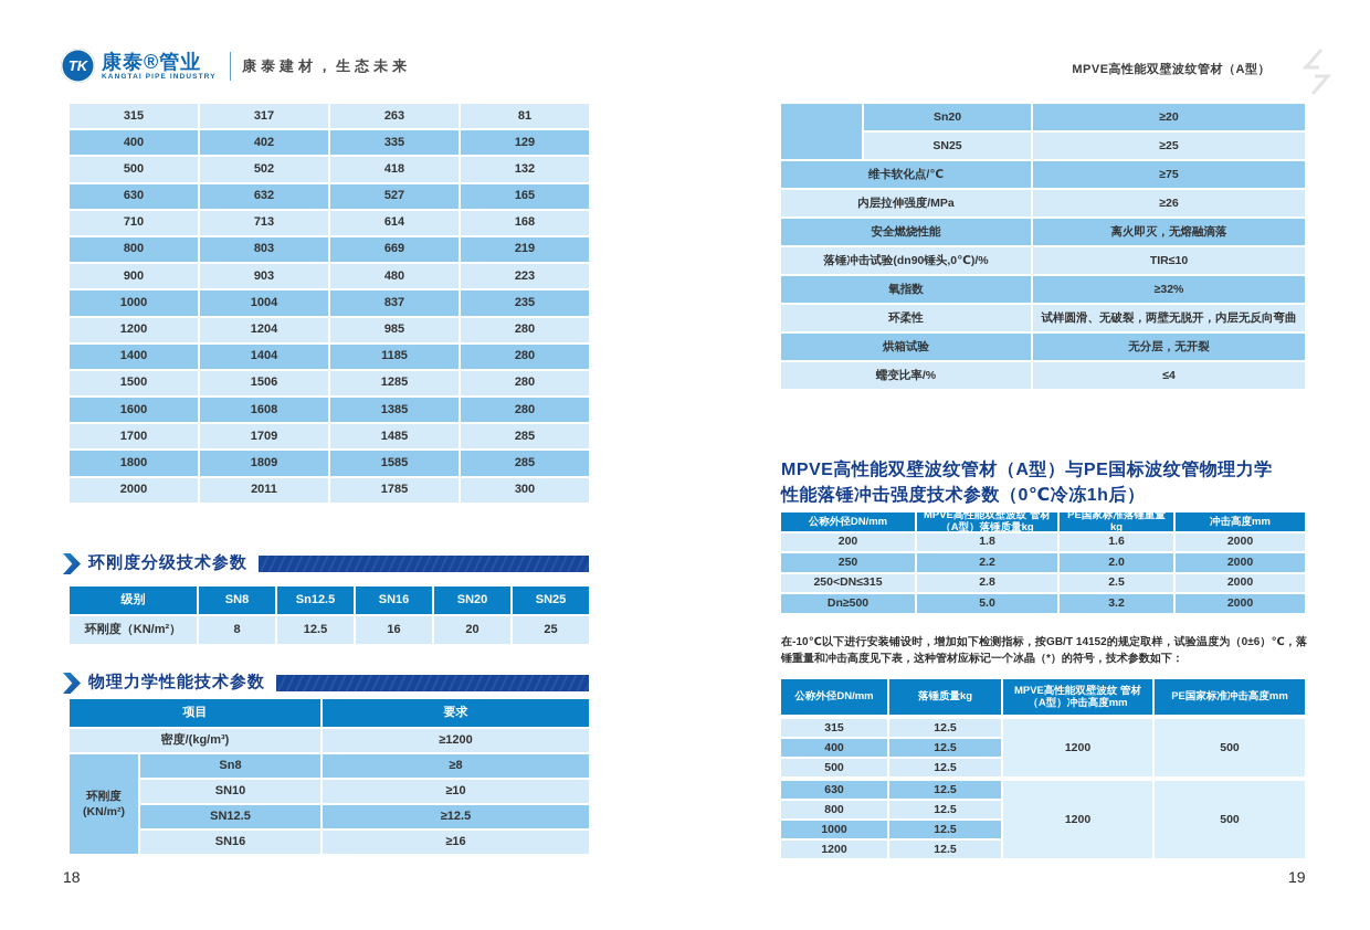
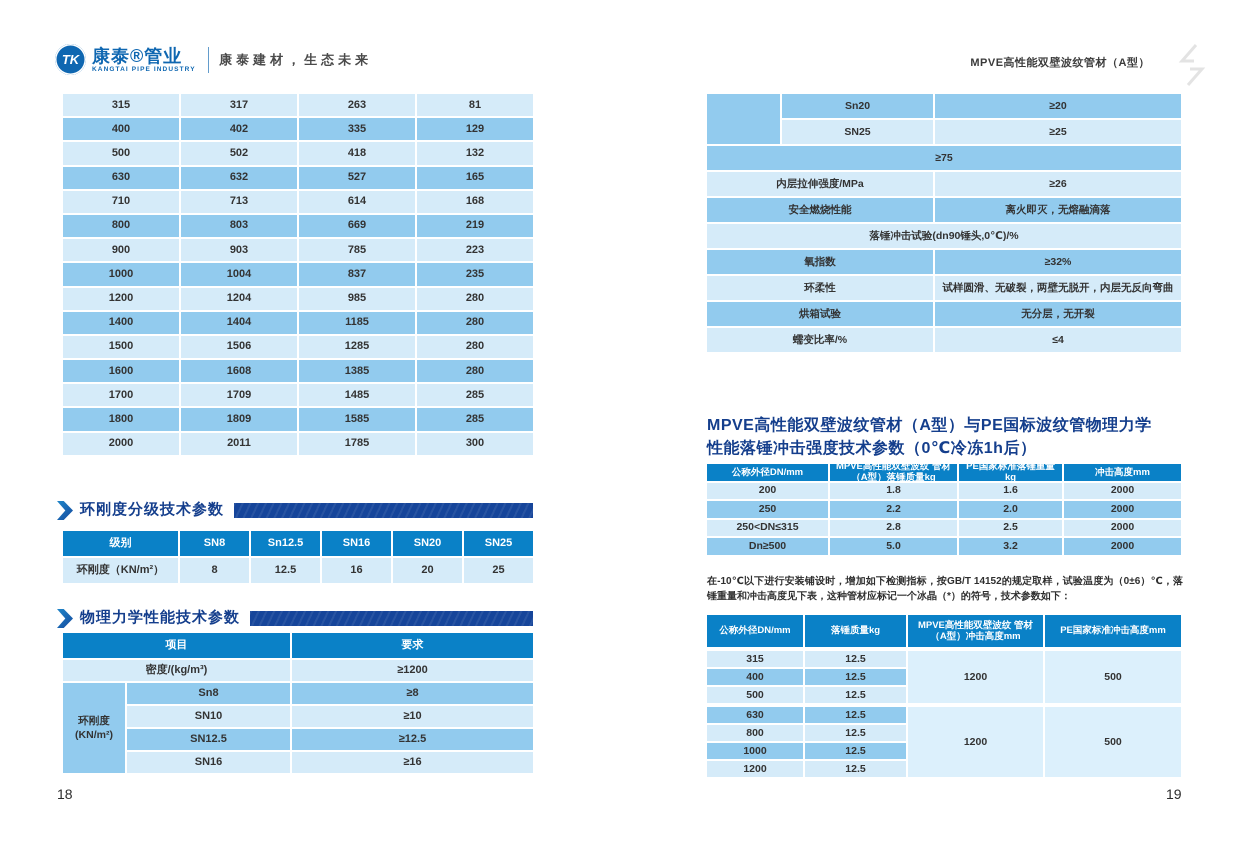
  TK
  康泰®管业
  康泰建材，生态未来
  MPVE高性能双壁波纹管材（A型）
  315
  317
  263
  81
  400
  402
  335
  129
  500
  502
  418
  132
  630
  632
  527
  165
  710
  713
  614
  168
  800
  803
  669
  219
  900
  903
- 480
+ 785
  223
  1000
  1004
  837
  235
  1200
  1204
  985
  280
  1400
  1404
  1185
  280
  1500
  1506
  1285
  280
  1600
  1608
  1385
  280
  1700
  1709
  1485
  285
  1800
  1809
  1585
  285
  2000
  2011
  1785
  300
  环刚度分级技术参数
  级别
  SN8
  Sn12.5
  SN16
  SN20
  SN25
  环刚度（KN/m²）
  8
  12.5
  16
  20
  25
  物理力学性能技术参数
  项目
  要求
  密度/(kg/m³)
  ≥1200
  环刚度
  (KN/m²)
  Sn8
  ≥8
  SN10
  ≥10
  SN12.5
  ≥12.5
  SN16
  ≥16
  Sn20
  ≥20
  SN25
  ≥25
- 维卡软化点/℃
  ≥75
  内层拉伸强度/MPa
  ≥26
  安全燃烧性能
  离火即灭，无熔融滴落
  落锤冲击试验(dn90锤头,0℃)/%
- TIR≤10
  氧指数
  ≥32%
  环柔性
  试样圆滑、无破裂，两壁无脱开，内层无反向弯曲
  烘箱试验
  无分层，无开裂
  蠕变比率/%
  ≤4
  MPVE高性能双壁波纹管材（A型）与PE国标波纹管物理力学
  性能落锤冲击强度技术参数（0℃冷冻1h后）
  公称外径DN/mm
  MPVE高性能双壁波纹 管材（A型）落锤质量kg
  PE国家标准落锤重量kg
  冲击高度mm
  200
  1.8
  1.6
  2000
  250
  2.2
  2.0
  2000
  250<DN≤315
  2.8
  2.5
  2000
  Dn≥500
  5.0
  3.2
  2000
  在-10℃以下进行安装铺设时，增加如下检测指标，按GB/T 14152的规定取样，试验温度为（0±6）℃，落锤重量和冲击高度见下表，这种管材应标记一个冰晶（*）的符号，技术参数如下：
  公称外径DN/mm
  落锤质量kg
  MPVE高性能双壁波纹 管材（A型）冲击高度mm
  PE国家标准冲击高度mm
  315
  12.5
  400
  12.5
  500
  12.5
  1200
  500
  630
  12.5
  800
  12.5
  1000
  12.5
  1200
  12.5
  1200
  500
  18
  19
